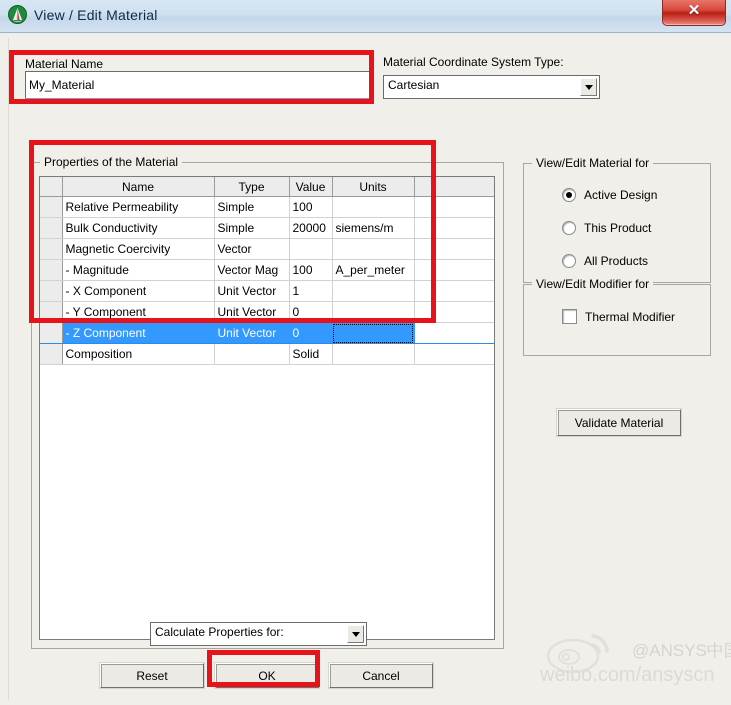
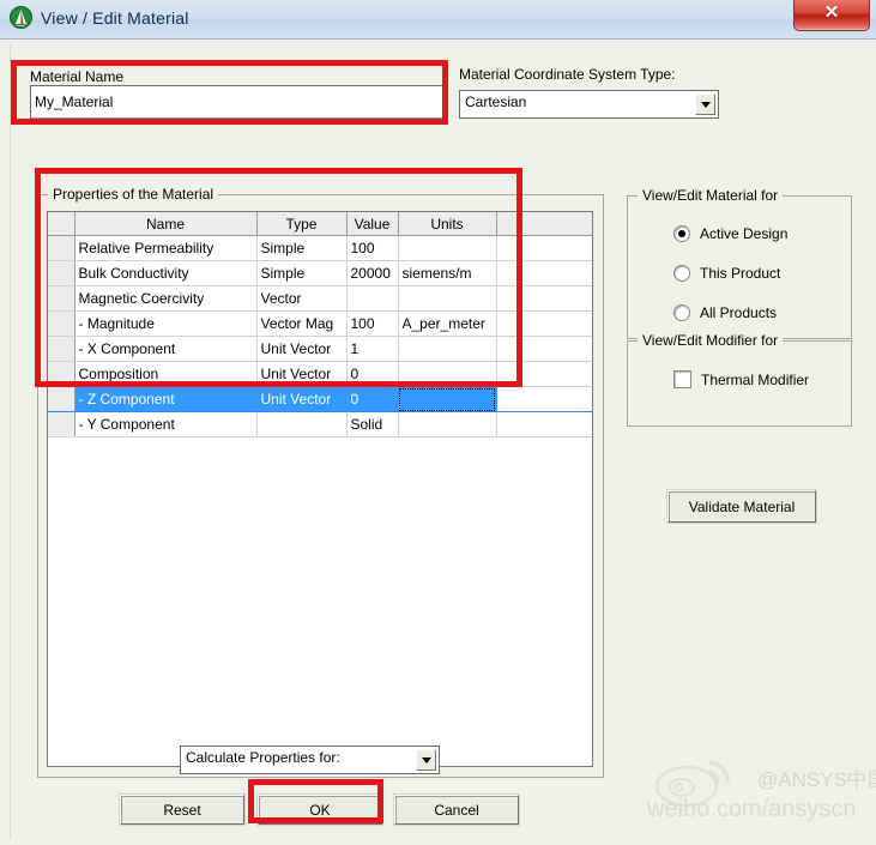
  View / Edit Material
  ✕
  Material Name
  My_Material
  Material Coordinate System Type:
  Cartesian
  Properties of the Material
  	Name	Type	Value	Units
  	Relative Permeability	Simple	100
  	Bulk Conductivity	Simple	20000	siemens/m
  	Magnetic Coercivity	Vector
  	- Magnitude	Vector Mag	100	A_per_meter
  	- X Component	Unit Vector	1
- 	- Y Component	Unit Vector	0
+ 	Composition	Unit Vector	0
  	- Z Component	Unit Vector	0
- 	Composition		Solid
+ 	- Y Component		Solid
  View/Edit Material for
  Active Design
  This Product
  All Products
  View/Edit Modifier for
  Thermal Modifier
  Validate Material
  Calculate Properties for:
  Reset
  OK
  Cancel
  @ANSYS中
